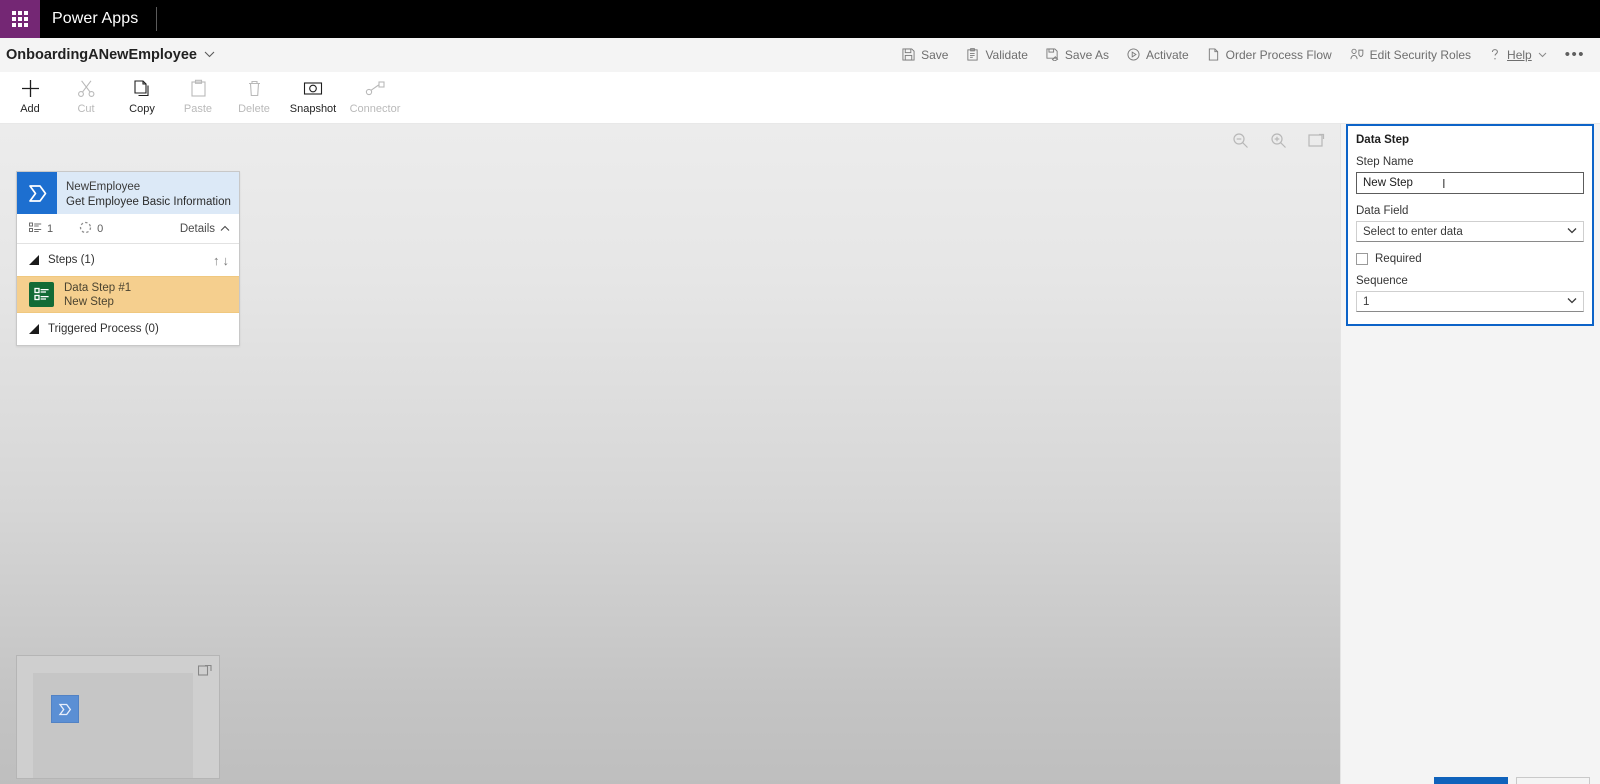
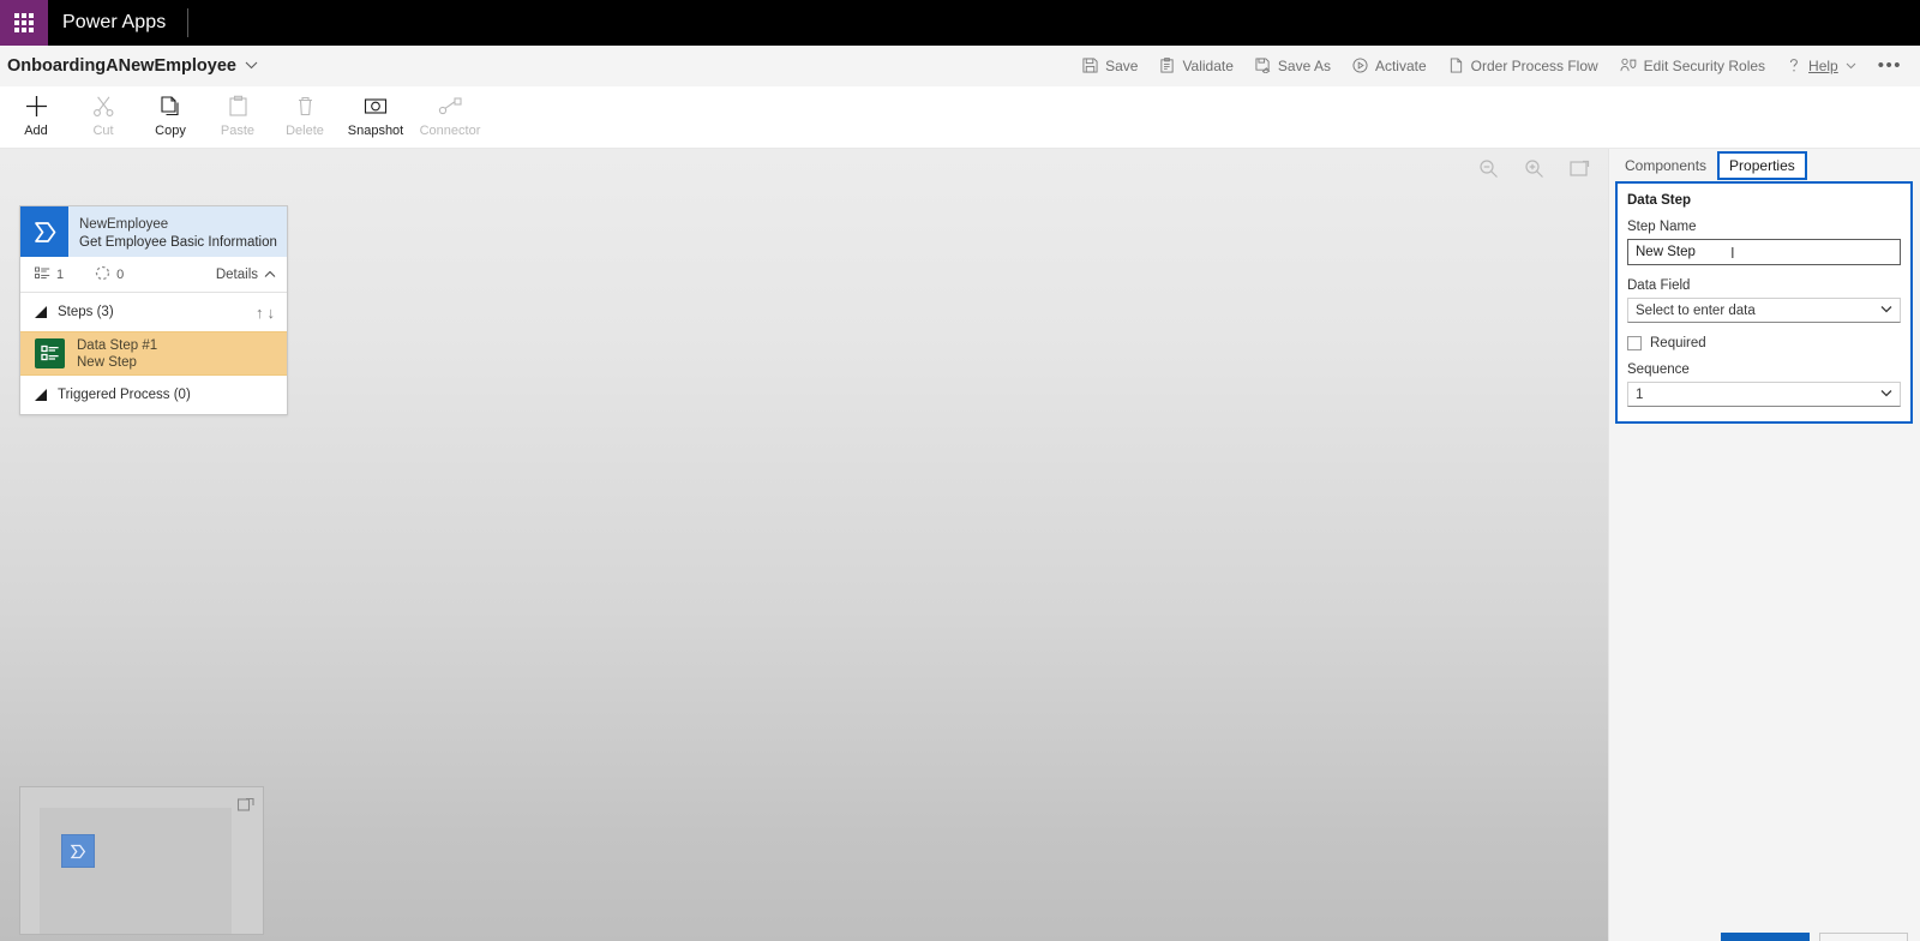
  Power Apps
  OnboardingANewEmployee
  Save
  Validate
  Save As
  Activate
  Order Process Flow
  Edit Security Roles
  Help
  •••
  Add
  Cut
  Copy
  Paste
  Delete
  Snapshot
  Connector
  NewEmployee
  Get Employee Basic Information
  1
  0
  Details
- Steps (1)
+ Steps (3)
  ↑
  ↓
  Data Step #1
  New Step
  Triggered Process (0)
+ Components
+ Properties
  Data Step
  Step Name
  New Step
  I
  Data Field
  Select to enter data
  Required
  Sequence
  1
